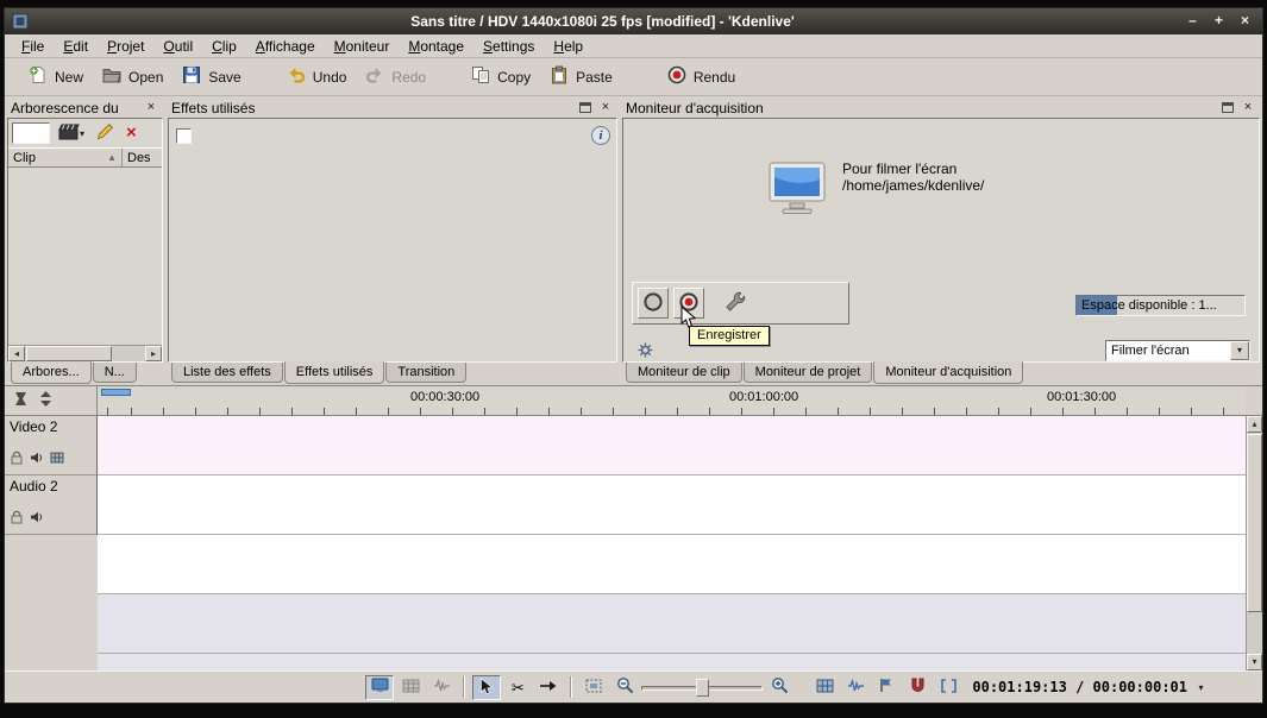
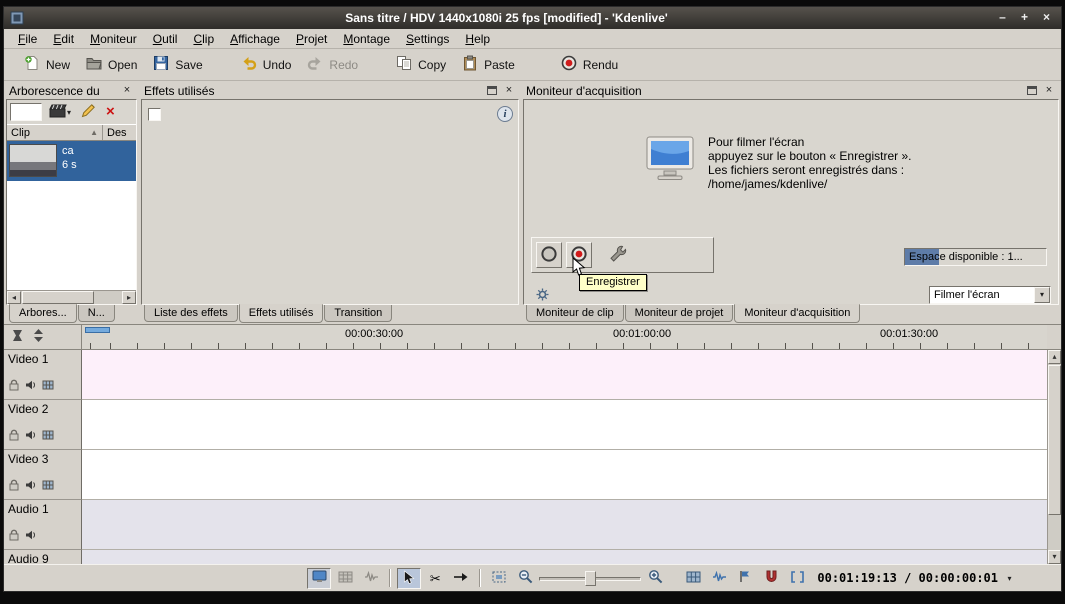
  Sans titre / HDV 1440x1080i 25 fps [modified] - 'Kdenlive'
  –
  +
  ×
  File
  Edit
- Projet
+ Moniteur
  Outil
  Clip
  Affichage
- Moniteur
+ Projet
  Montage
  Settings
  Help
  New
  Open
  Save
  Undo
  Redo
  Copy
  Paste
  Rendu
  Arborescence du
  ×
  ▾
  ×
  Clip
  ▲
  Des
+ ca
+ 6 s
  ◂
  ▸
  Arbores...
  N...
  Effets utilisés
  ×
  i
  Liste des effets
  Effets utilisés
  Transition
  Moniteur d'acquisition
  ×
  Pour filmer l'écran
+ appuyez sur le bouton « Enregistrer ».
+ Les fichiers seront enregistrés dans :
  /home/james/kdenlive/
  Espace disponible : 1...
  Enregistrer
  Filmer l'écran
  ▾
  Moniteur de clip
  Moniteur de projet
  Moniteur d'acquisition
  00:00:30:00
  00:01:00:00
  00:01:30:00
+ Video 1
  Video 2
+ Video 3
+ Audio 1
- Audio 2
+ Audio 9
  ▴
  ▾
  ✂
  00:01:19:13 / 00:00:00:01
  ▾
